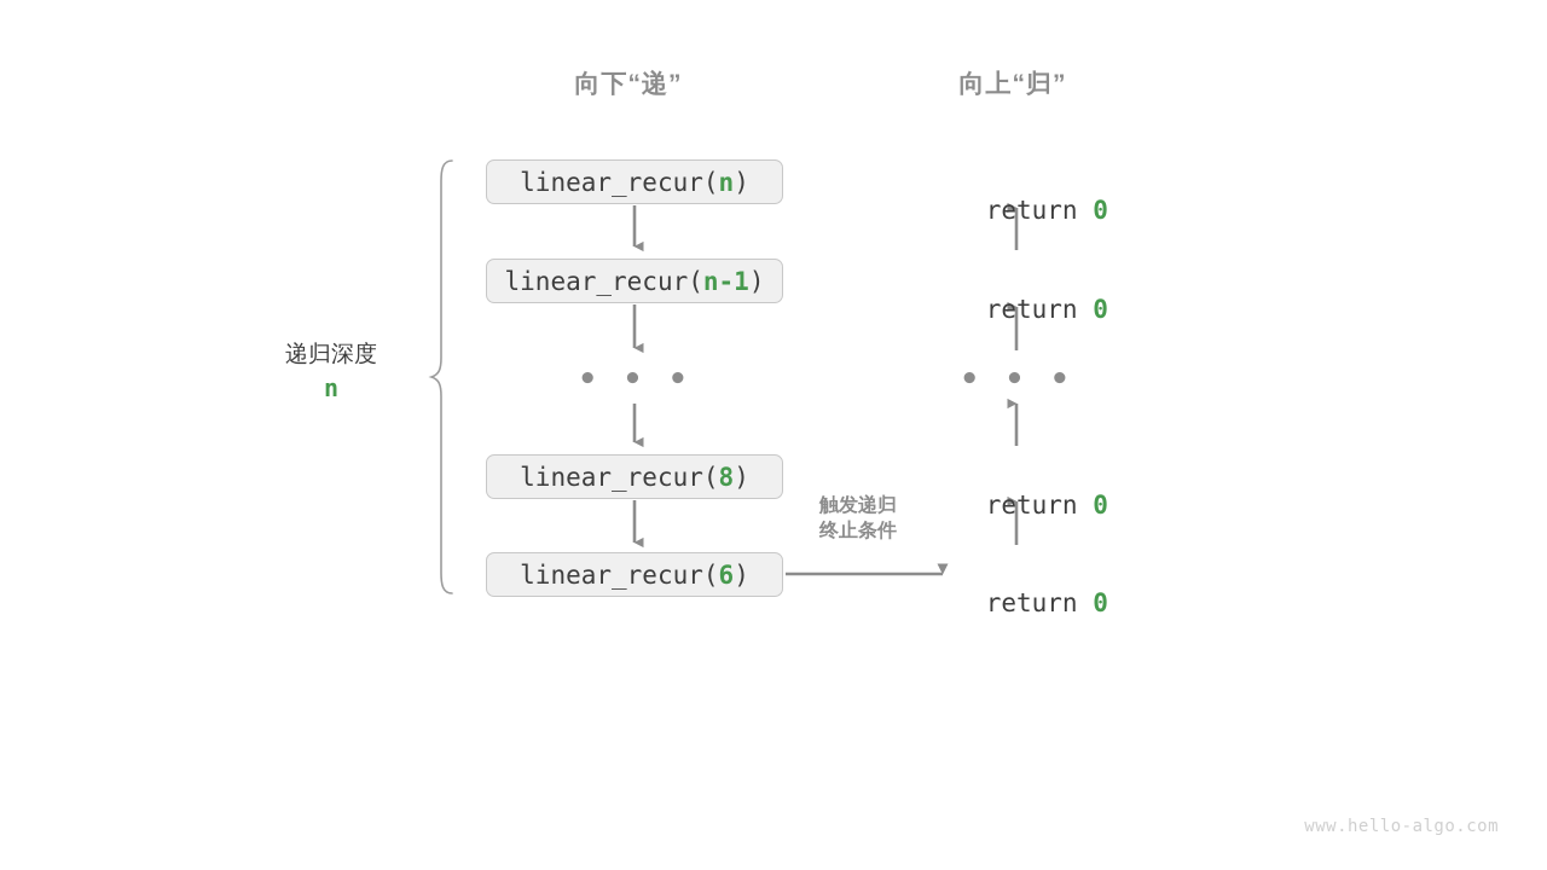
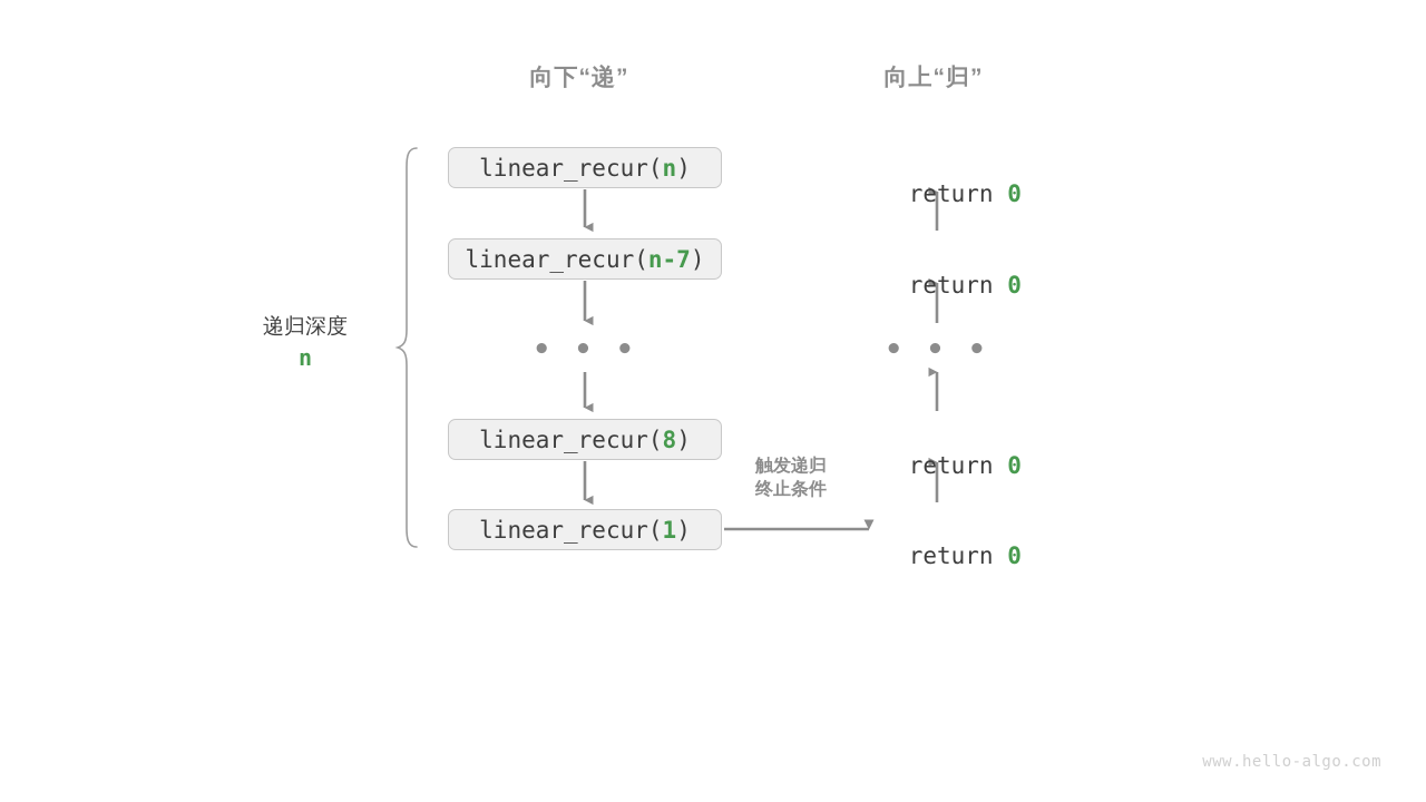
  向下“递”
  向上“归”
  递归深度
  n
  linear_recur(
  n
  )
  linear_recur(
- n-1
+ n-7
  )
  • • •
  linear_recur(
  8
  )
  linear_recur(
- 6
+ 1
  )
  return 0
  return 0
  • • •
  return 0
  return 0
  触发递归
  终止条件
  www.hello-algo.com
